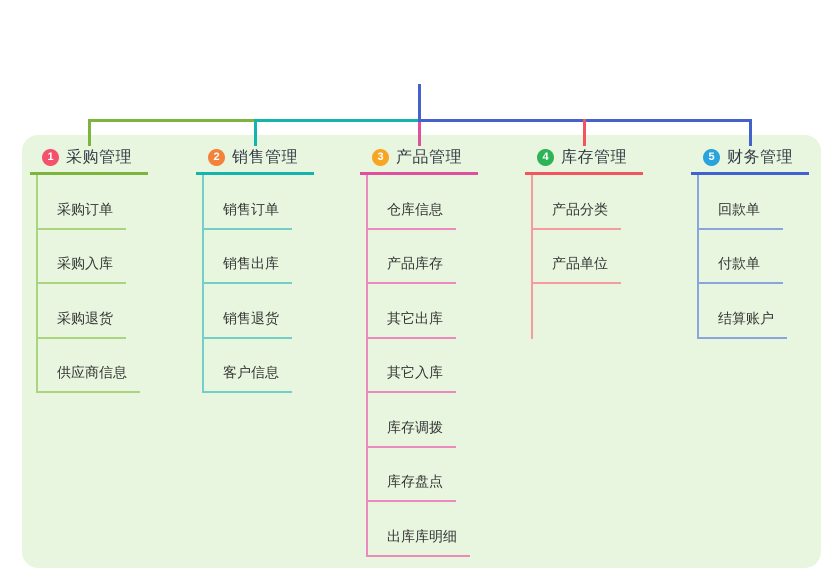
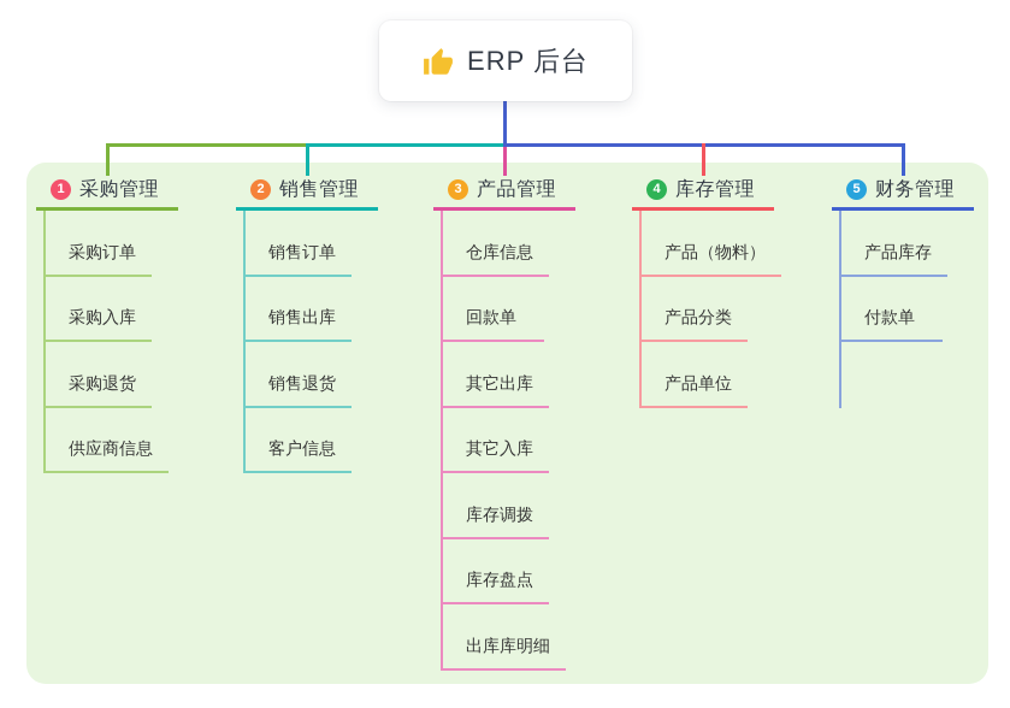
+ ERP 后台
  1
  采购管理
  采购订单
  采购入库
  采购退货
  供应商信息
  2
  销售管理
  销售订单
  销售出库
  销售退货
  客户信息
  3
  产品管理
  仓库信息
- 产品库存
+ 回款单
  其它出库
  其它入库
  库存调拨
  库存盘点
  出库库明细
  4
  库存管理
+ 产品（物料）
  产品分类
  产品单位
  5
  财务管理
- 回款单
+ 产品库存
  付款单
- 结算账户
